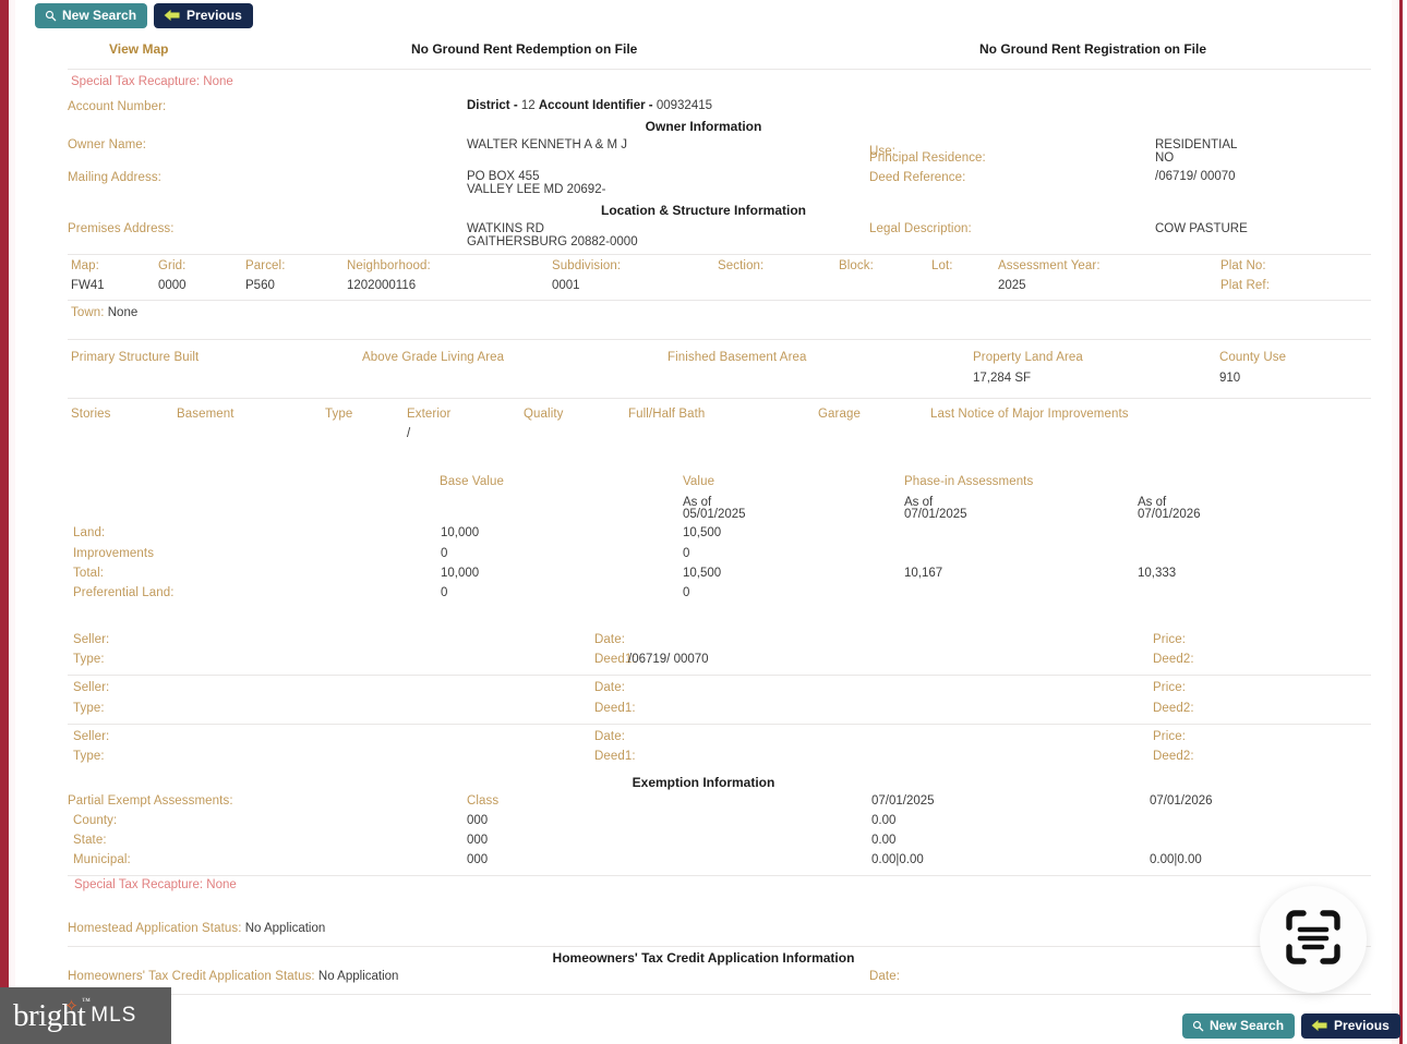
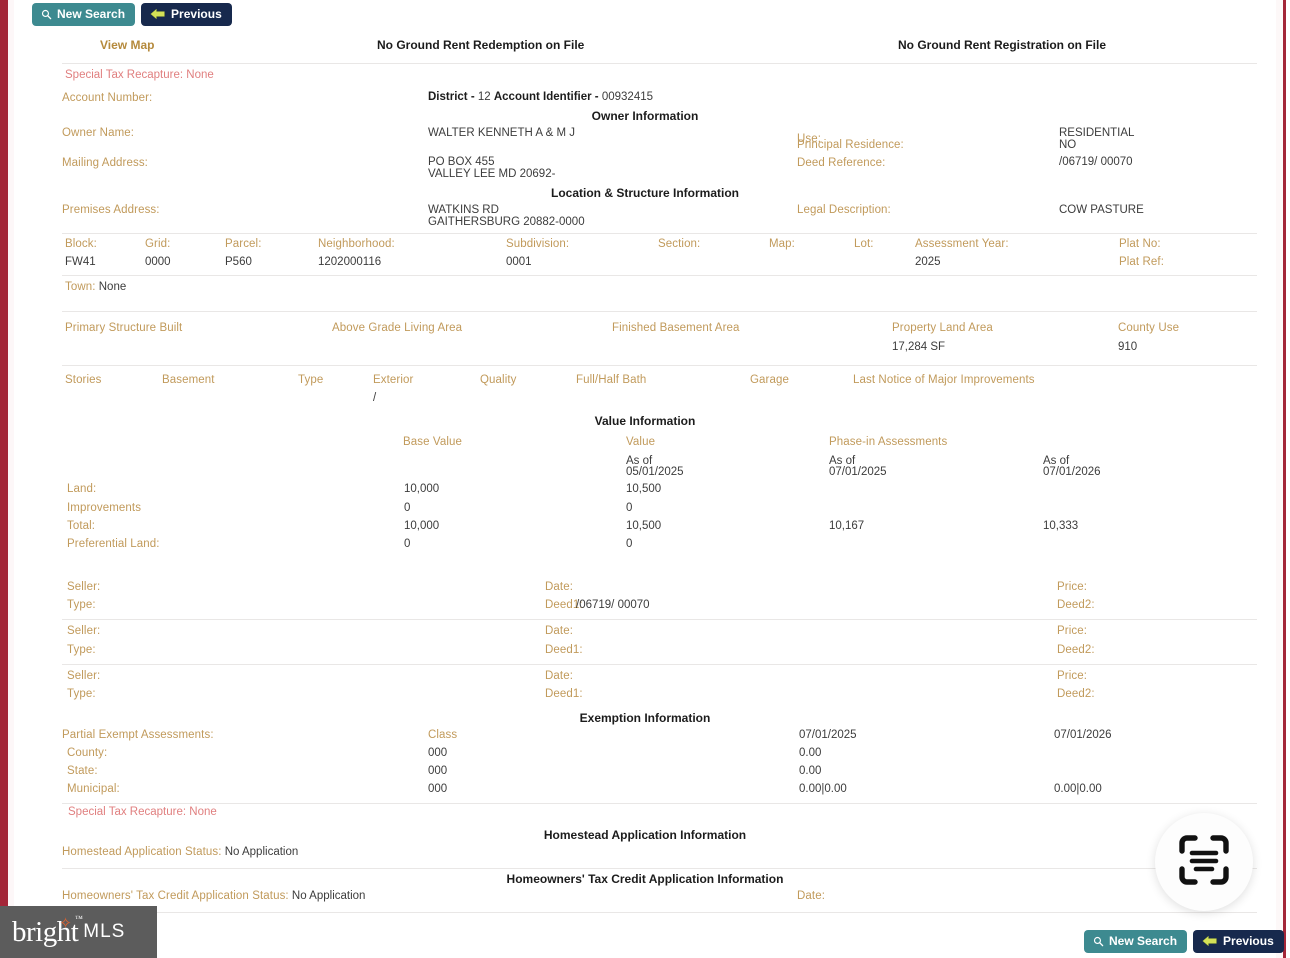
  New Search
  Previous
  View Map
  No Ground Rent Redemption on File
  No Ground Rent Registration on File
  Special Tax Recapture: None
  Account Number:
  District - 12 Account Identifier - 00932415
  Owner Information
  Owner Name:
  WALTER KENNETH A & M J
  Use:
  RESIDENTIAL
  Principal Residence:
  NO
  Mailing Address:
  PO BOX 455
  VALLEY LEE MD 20692-
  Deed Reference:
  /06719/ 00070
  Location & Structure Information
  Premises Address:
  WATKINS RD
  GAITHERSBURG 20882-0000
  Legal Description:
  COW PASTURE
- Map:
+ Block:
  Grid:
  Parcel:
  Neighborhood:
  Subdivision:
  Section:
- Block:
+ Map:
  Lot:
  Assessment Year:
  Plat No:
  FW41
  0000
  P560
  1202000116
  0001
  2025
  Plat Ref:
  Town: None
  Primary Structure Built
  Above Grade Living Area
  Finished Basement Area
  Property Land Area
  County Use
  17,284 SF
  910
  Stories
  Basement
  Type
  Exterior
  Quality
  Full/Half Bath
  Garage
  Last Notice of Major Improvements
  /
+ Value Information
  Base Value
  Value
  Phase-in Assessments
  As of
  05/01/2025
  As of
  07/01/2025
  As of
  07/01/2026
  Land:
  10,000
  10,500
  Improvements
  0
  0
  Total:
  10,000
  10,500
  10,167
  10,333
  Preferential Land:
  0
  0
  Seller:
  Type:
  Date:
  Deed1:
  /06719/ 00070
  Price:
  Deed2:
  Seller:
  Type:
  Date:
  Deed1:
  Price:
  Deed2:
  Seller:
  Type:
  Date:
  Deed1:
  Price:
  Deed2:
  Exemption Information
  Partial Exempt Assessments:
  Class
  07/01/2025
  07/01/2026
  County:
  000
  0.00
  State:
  000
  0.00
  Municipal:
  000
  0.00|0.00
  0.00|0.00
  Special Tax Recapture: None
+ Homestead Application Information
  Homestead Application Status: No Application
  Homeowners' Tax Credit Application Information
  Homeowners' Tax Credit Application Status: No Application
  Date:
  bright
  ✧
  ™
  MLS
  New Search
  Previous
